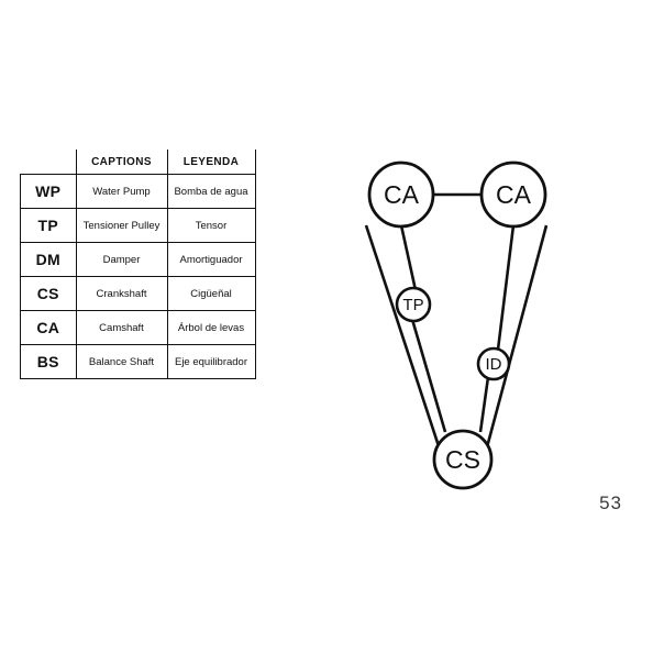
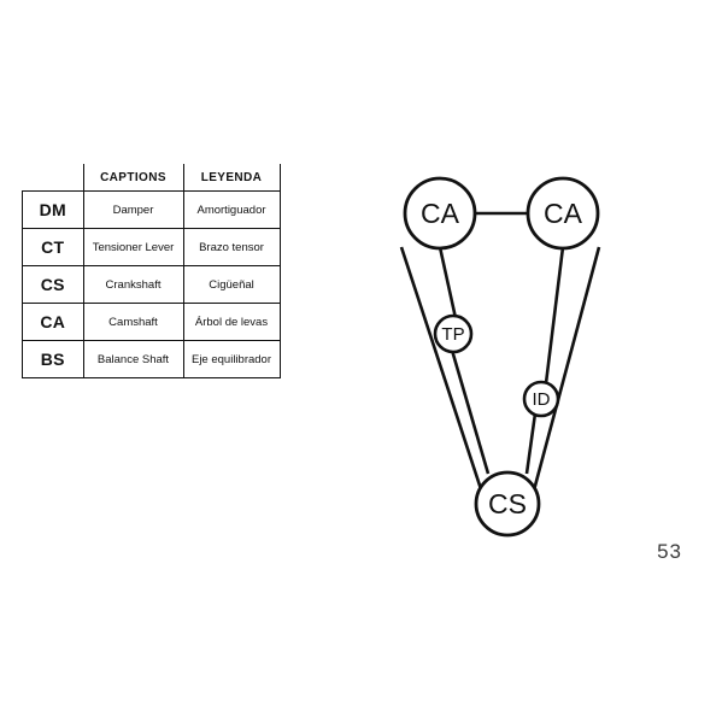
  	CAPTIONS	LEYENDA
- WP	Water Pump	Bomba de agua
- TP	Tensioner Pulley	Tensor
  DM	Damper	Amortiguador
+ CT	Tensioner Lever	Brazo tensor
  CS	Crankshaft	Cigüeñal
  CA	Camshaft	Árbol de levas
  BS	Balance Shaft	Eje equilibrador
  CA
  CA
  TP
  ID
  CS
  53
